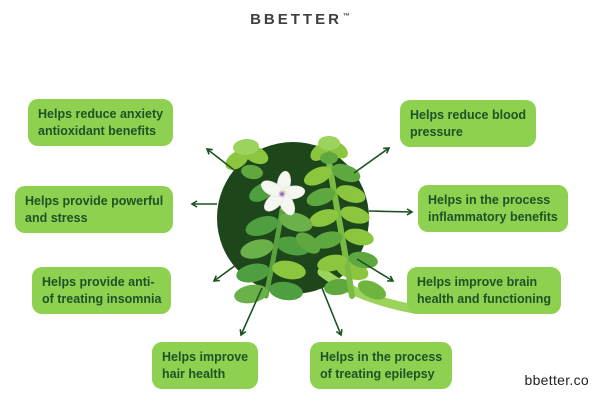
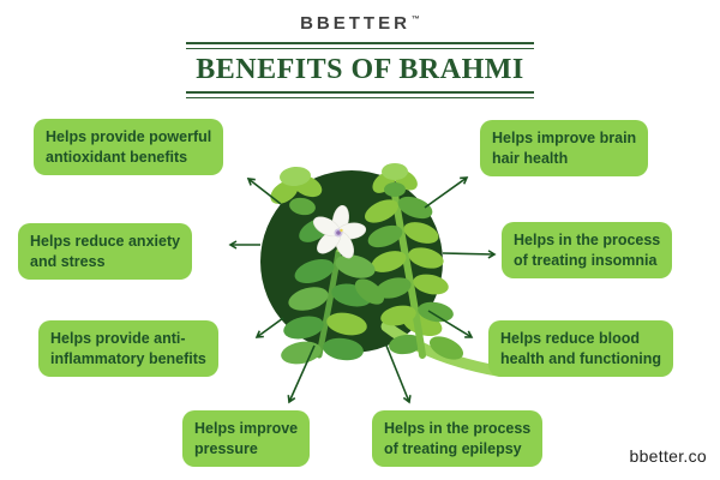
  BBETTER
+ BENEFITS OF BRAHMI
- Helps reduce anxiety
+ Helps provide powerful
  antioxidant benefits
- Helps reduce blood
+ Helps improve brain
- pressure
+ hair health
- Helps provide powerful
+ Helps reduce anxiety
  and stress
  Helps in the process
- inflammatory benefits
+ of treating insomnia
  Helps provide anti-
- of treating insomnia
+ inflammatory benefits
- Helps improve brain
+ Helps reduce blood
  health and functioning
  Helps improve
- hair health
+ pressure
  Helps in the process
  of treating epilepsy
  bbetter.co
